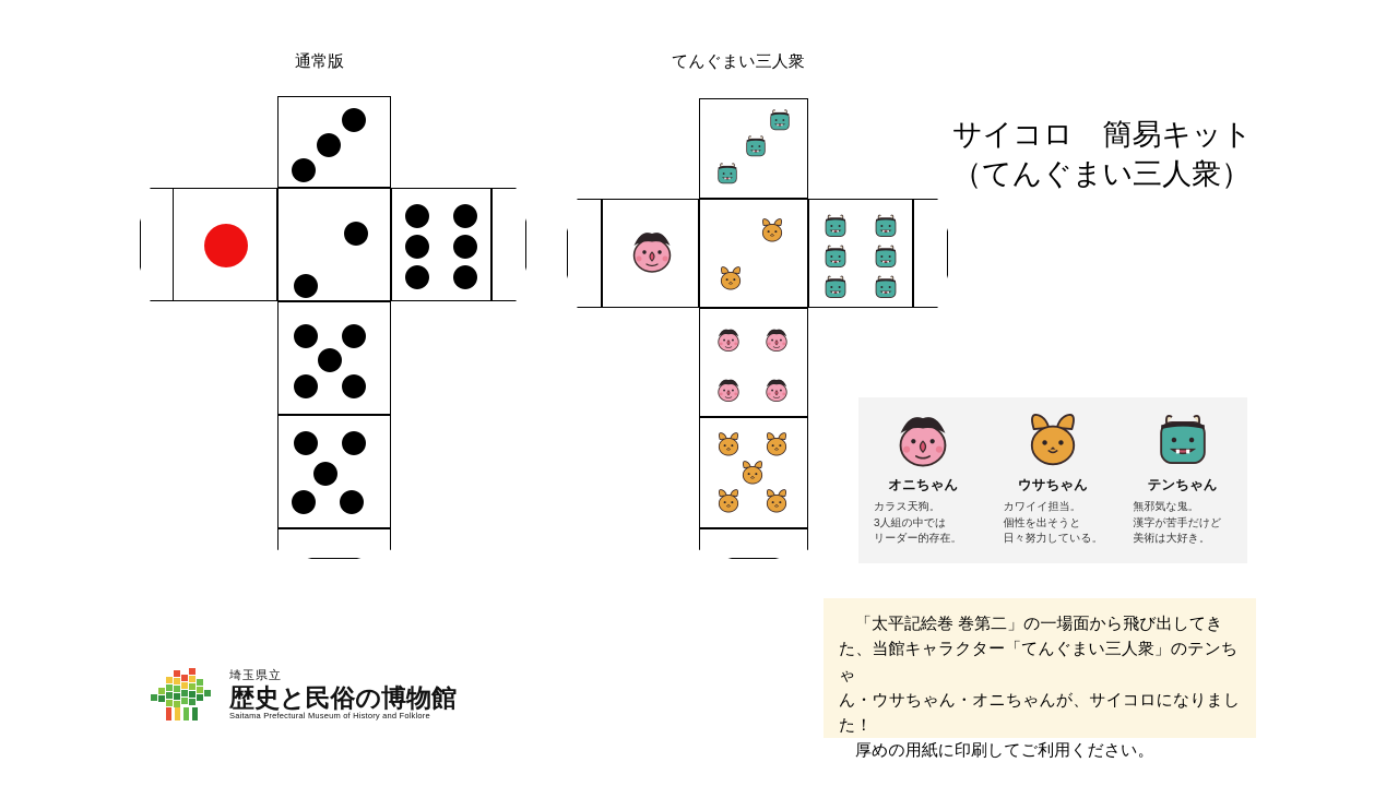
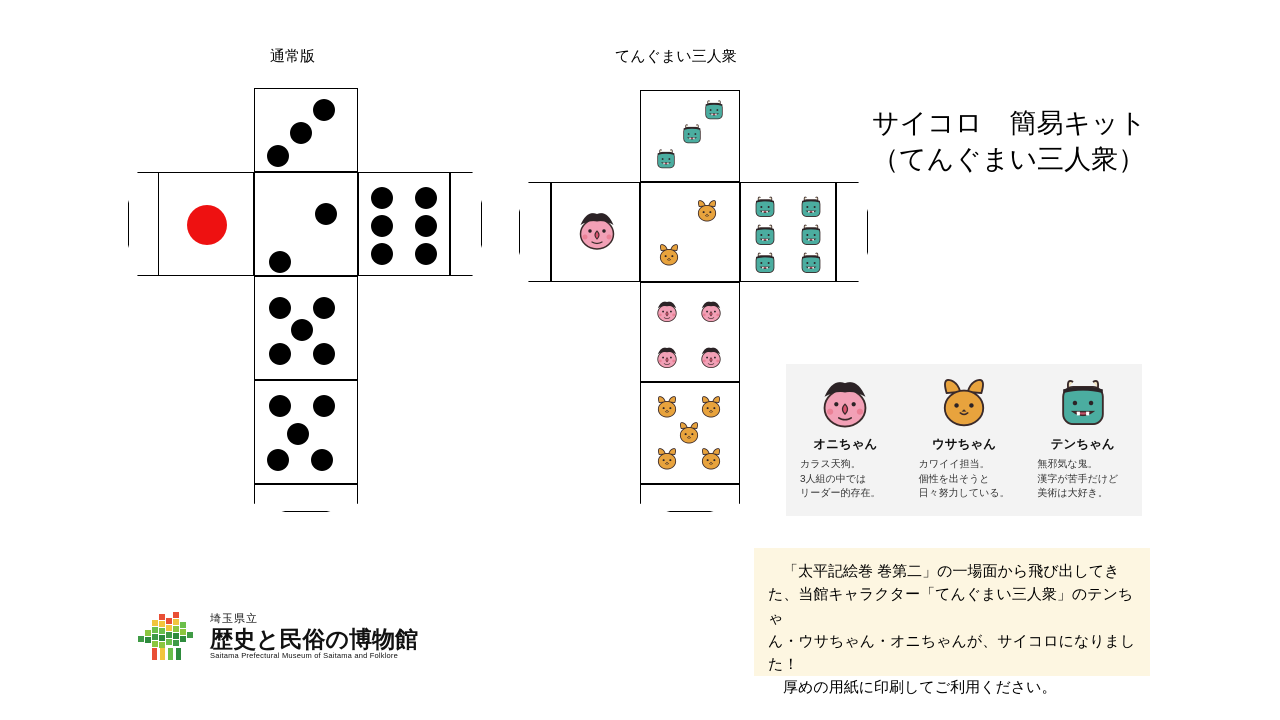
  通常版
  てんぐまい三人衆
  サイコロ 簡易キット
  （てんぐまい三人衆）
  オニちゃん
  カラス天狗。
  3人組の中では
  リーダー的存在。
  ウサちゃん
  カワイイ担当。
  個性を出そうと
  日々努力している。
  テンちゃん
  無邪気な鬼。
  漢字が苦手だけど
  美術は大好き。
  「太平記絵巻 巻第二」の一場面から飛び出してき
  た、当館キャラクター「てんぐまい三人衆」のテンちゃ
  ん・ウサちゃん・オニちゃんが、サイコロになりまし
  た！
  厚めの用紙に印刷してご利用ください。
  埼玉県立
  歴史と民俗の博物館
- Saitama Prefectural Museum of History and Folklore
+ Saitama Prefectural Museum of Saitama and Folklore
